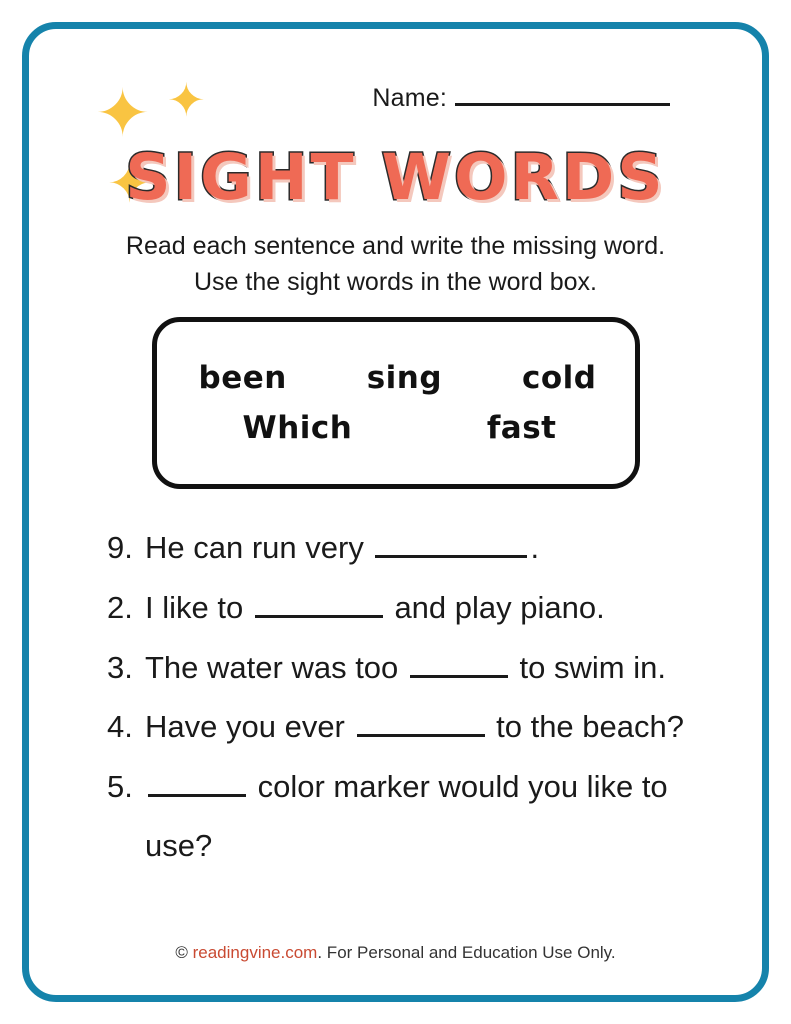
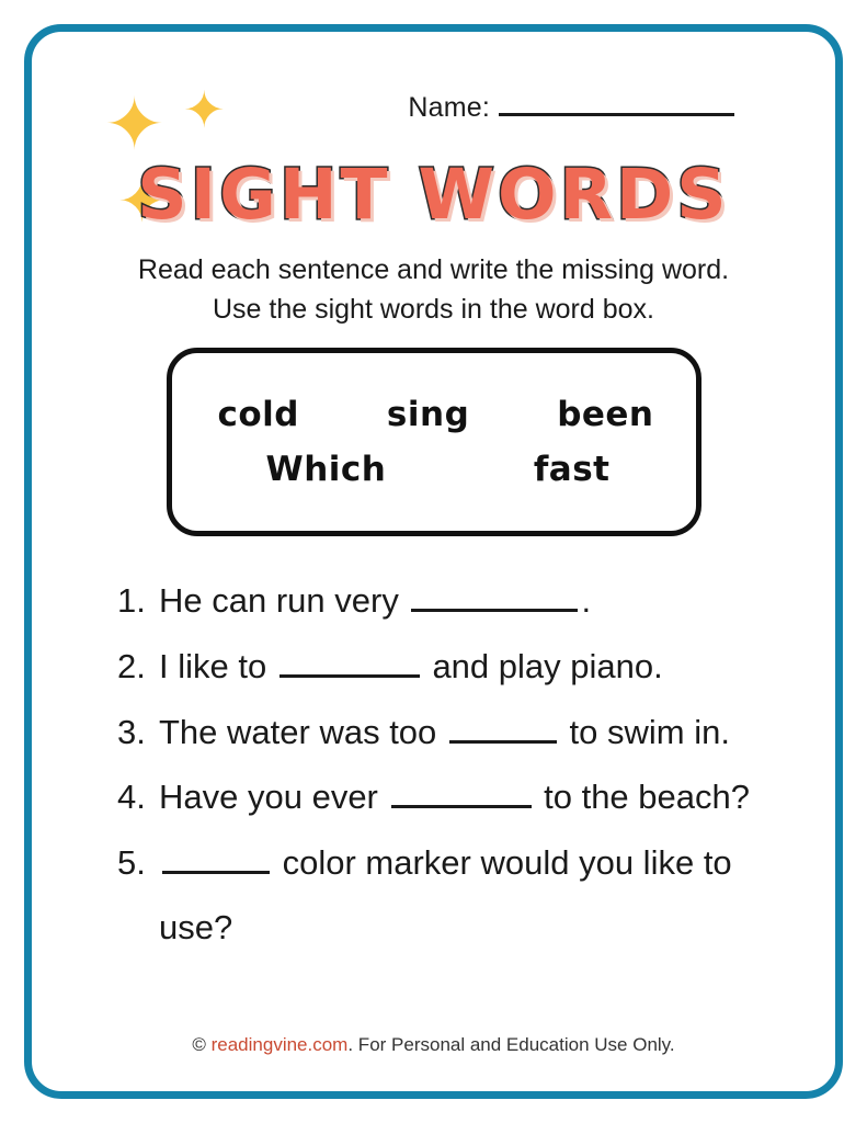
  ✦
  ✦
  ✦
  Name:
  SIGHT WORDS
  Read each sentence and write the missing word. Use the sight words in the word box.
- been
+ cold
  sing
- cold
+ been
  Which
  fast
- 9.
+ 1.
  He can run very .
  2.
  I like to and play piano.
  3.
  The water was too to swim in.
  4.
  Have you ever to the beach?
  5.
  color marker would you like to
  use?
  © readingvine.com. For Personal and Education Use Only.
